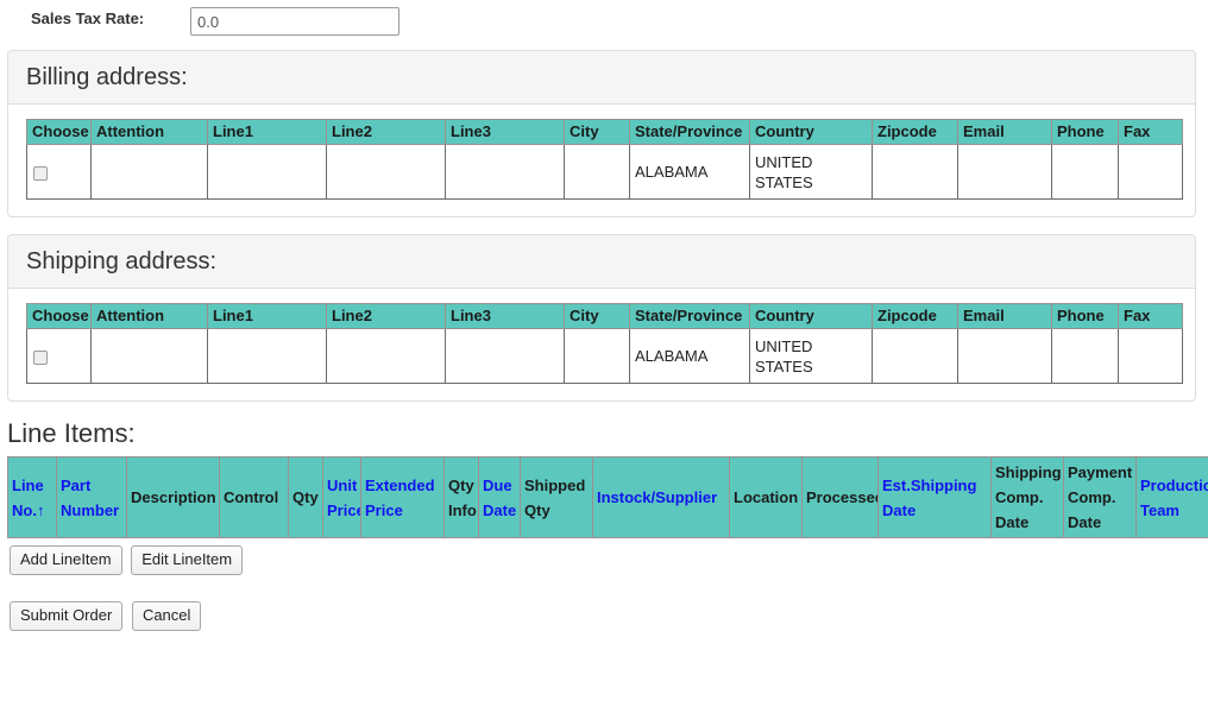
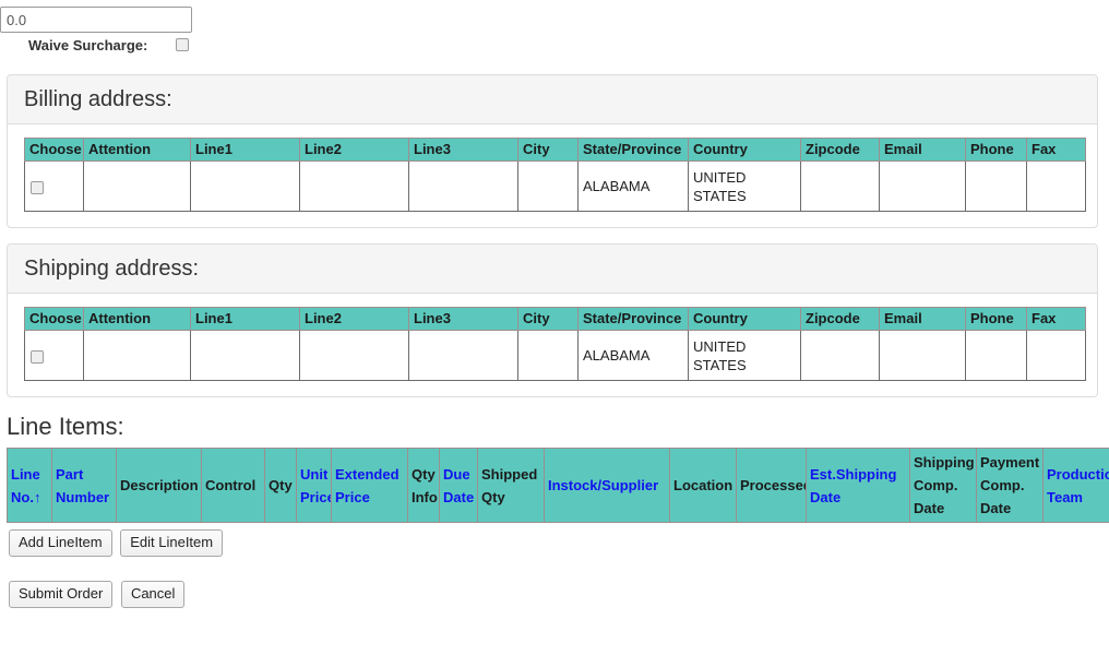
- Sales Tax Rate:
  0.0
+ Waive Surcharge:
  Billing address:
  Choose	Attention	Line1	Line2	Line3	City	State/Province	Country	Zipcode	Email	Phone	Fax
  						ALABAMA	UNITED STATES
  Shipping address:
  Choose	Attention	Line1	Line2	Line3	City	State/Province	Country	Zipcode	Email	Phone	Fax
  						ALABAMA	UNITED STATES
  Line Items:
  Line No.↑	Part Number	Description	Control	Qty	Unit Pric	Extended Price	Qty Info	Due Date	Shipped Qty	Instock/Supplier	Location	Processe	Est.Shipping Date	Shipping Comp. Date	Payment Comp. Date	Producti Team
  Add LineItem Edit LineItem
  Submit Order Cancel
